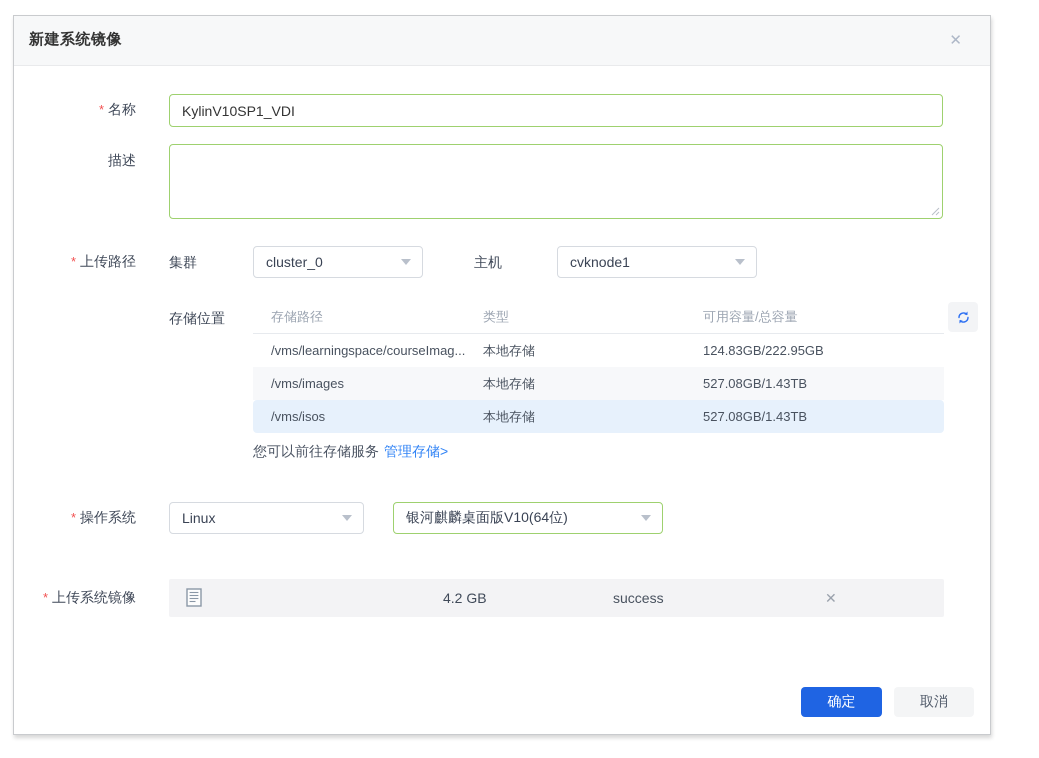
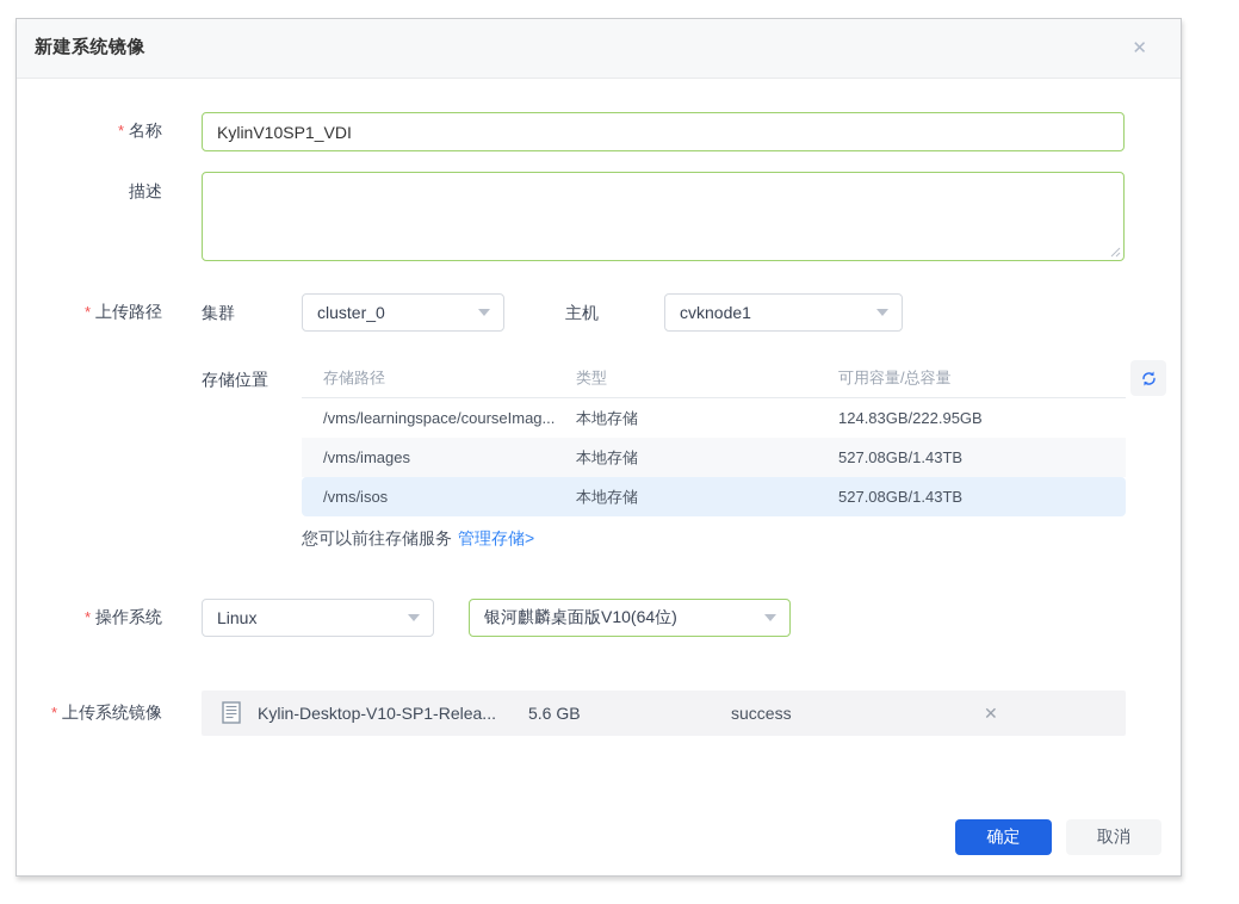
  新建系统镜像
  ✕
  * 名称
  KylinV10SP1_VDI
  描述
  * 上传路径
  集群
  cluster_0
  主机
  cvknode1
  存储位置
  存储路径
  类型
  可用容量/总容量
  /vms/learningspace/courseImag...
  本地存储
  124.83GB/222.95GB
  /vms/images
  本地存储
  527.08GB/1.43TB
  /vms/isos
  本地存储
  527.08GB/1.43TB
  您可以前往存储服务 管理存储>
  * 操作系统
  Linux
  银河麒麟桌面版V10(64位)
  * 上传系统镜像
+ Kylin-Desktop-V10-SP1-Relea...
- 4.2 GB
+ 5.6 GB
  success
  ✕
  确定
  取消
